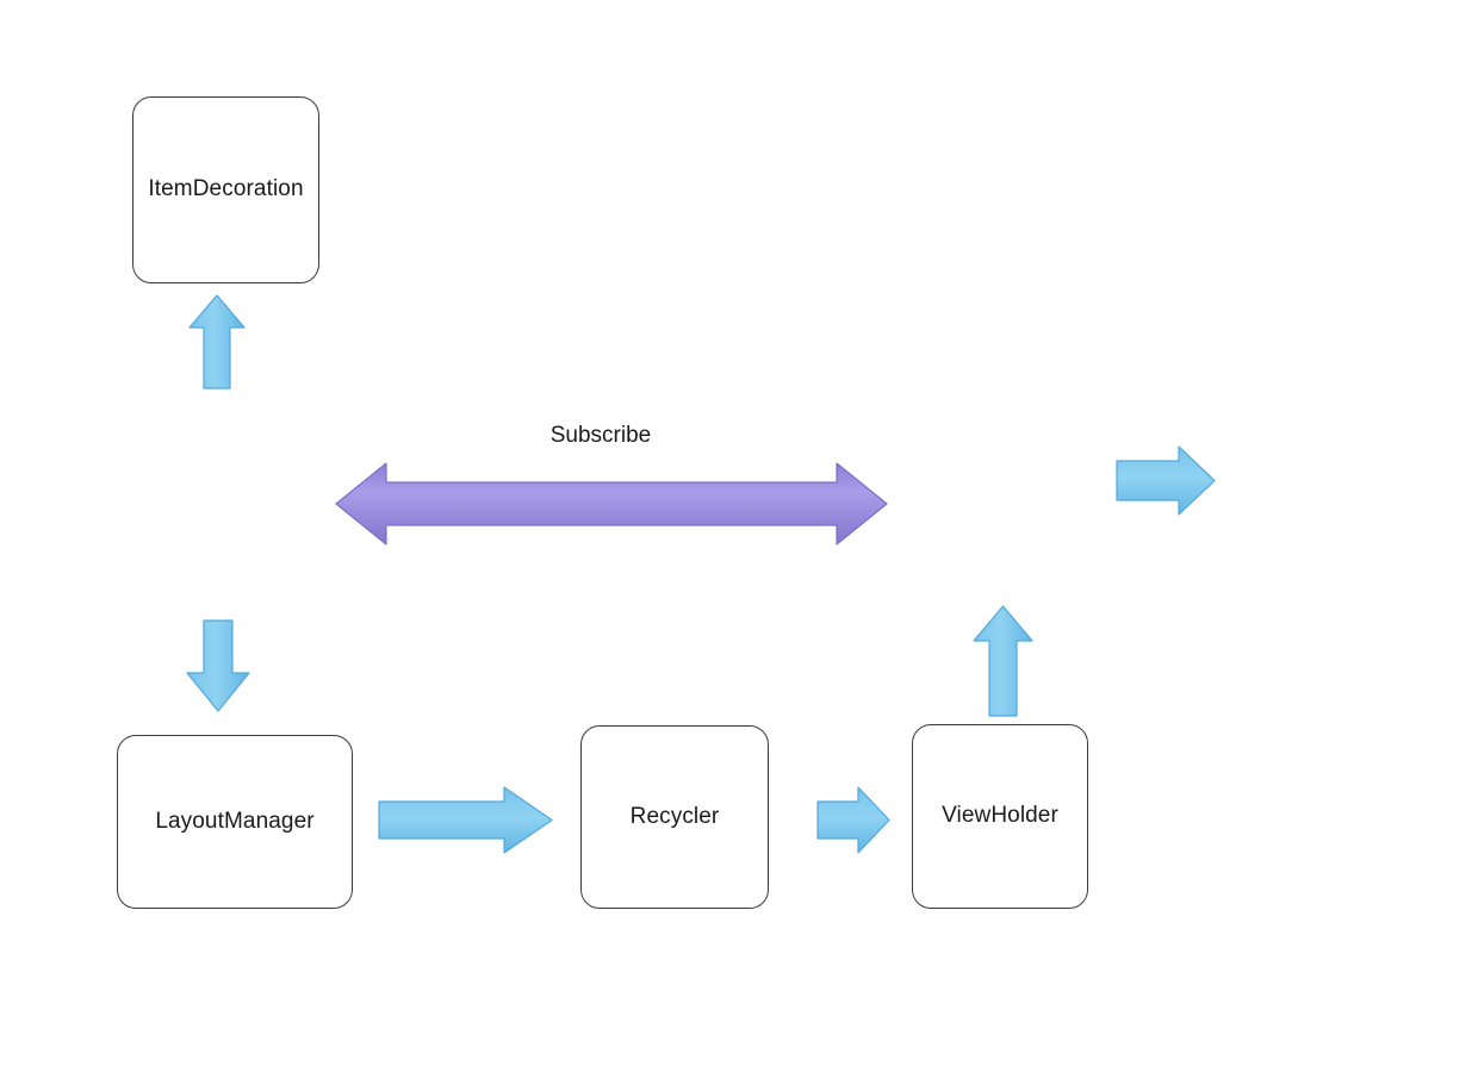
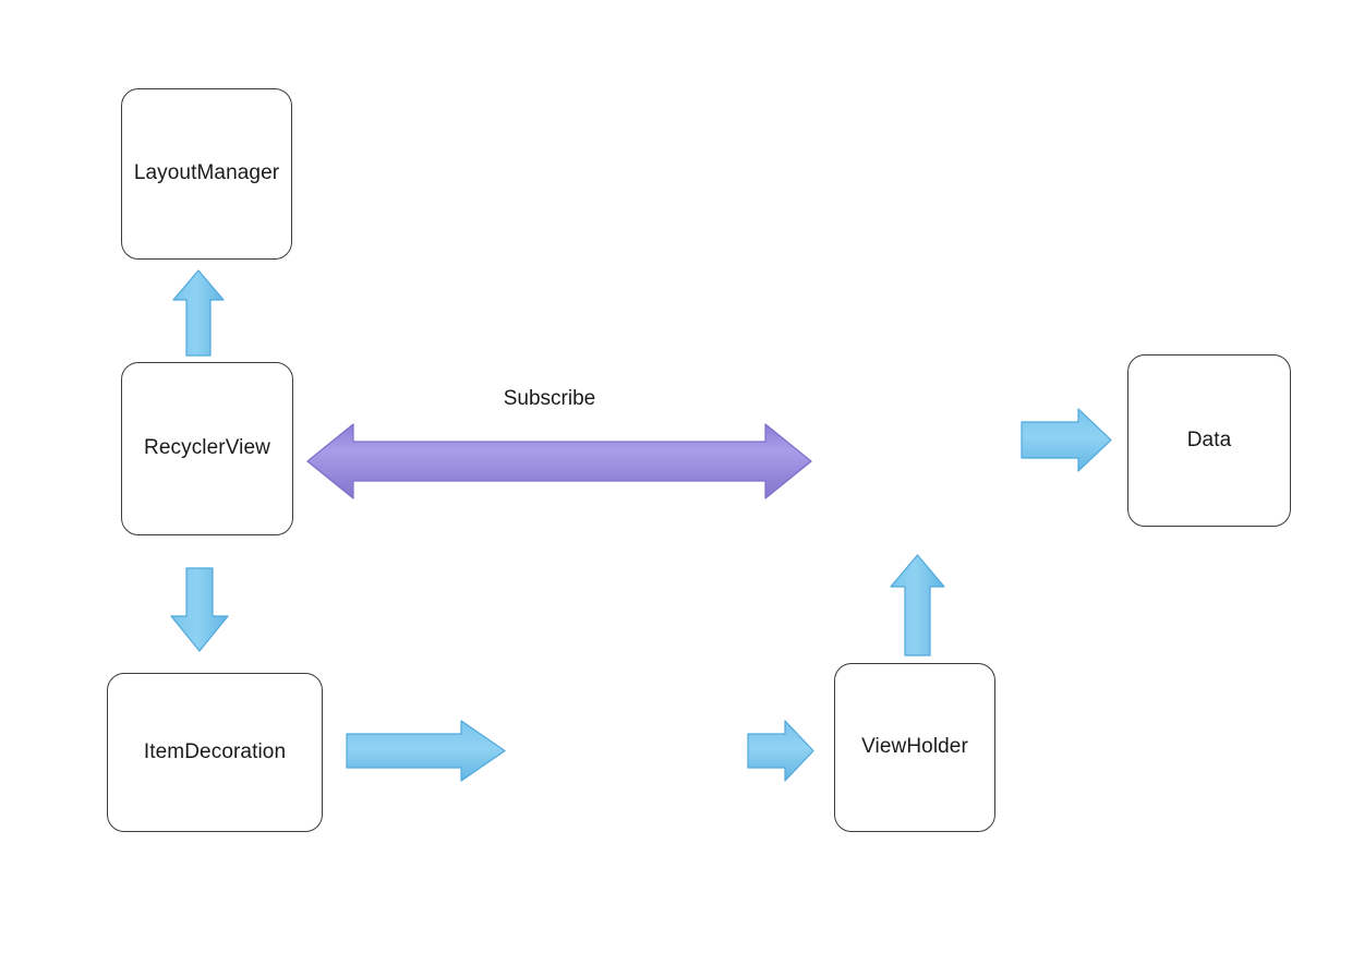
- ItemDecoration
+ LayoutManager
+ RecyclerView
+ Data
- LayoutManager
+ ItemDecoration
- Recycler
  ViewHolder
  Subscribe
